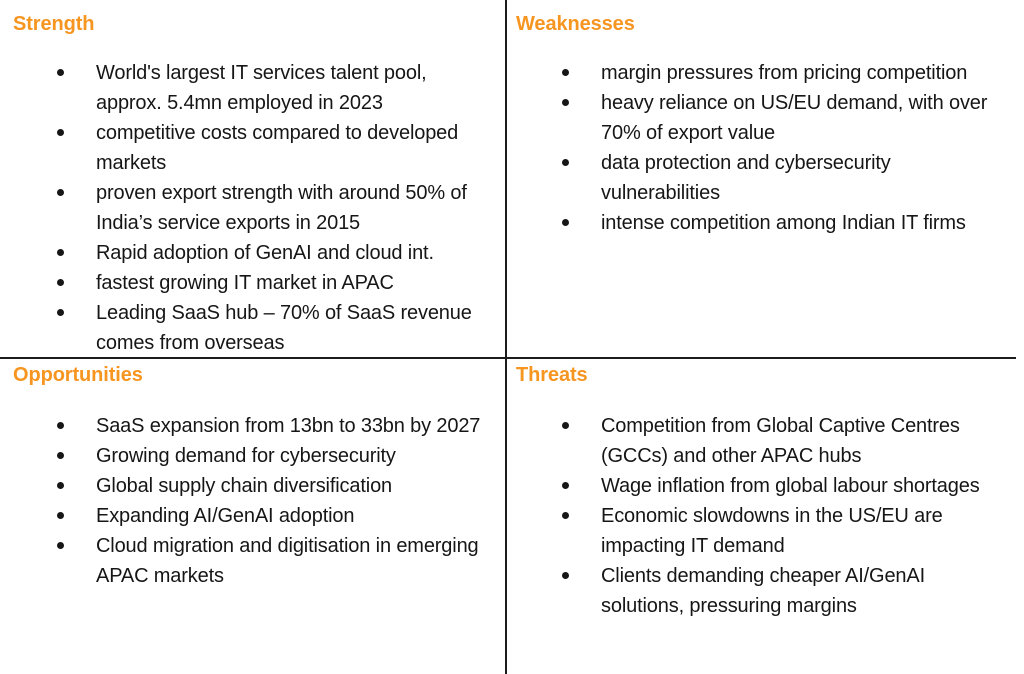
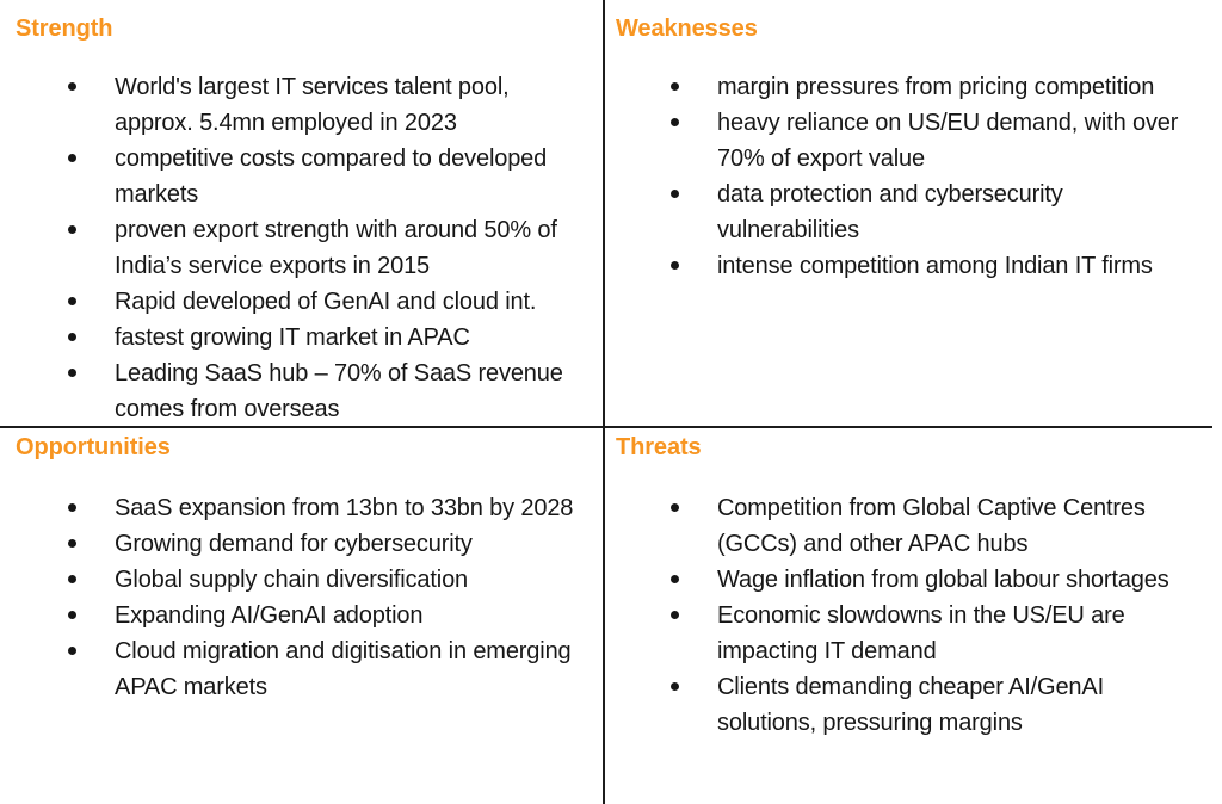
  Strength
  World's largest IT services talent pool, approx. 5.4mn employed in 2023
  competitive costs compared to developed markets
  proven export strength with around 50% of India’s service exports in 2015
- Rapid adoption of GenAI and cloud int.
+ Rapid developed of GenAI and cloud int.
  fastest growing IT market in APAC
  Leading SaaS hub – 70% of SaaS revenue comes from overseas
  Weaknesses
  margin pressures from pricing competition
  heavy reliance on US/EU demand, with over 70% of export value
  data protection and cybersecurity vulnerabilities
  intense competition among Indian IT firms
  Opportunities
- SaaS expansion from 13bn to 33bn by 2027
+ SaaS expansion from 13bn to 33bn by 2028
  Growing demand for cybersecurity
  Global supply chain diversification
  Expanding AI/GenAI adoption
  Cloud migration and digitisation in emerging APAC markets
  Threats
  Competition from Global Captive Centres (GCCs) and other APAC hubs
  Wage inflation from global labour shortages
  Economic slowdowns in the US/EU are impacting IT demand
  Clients demanding cheaper AI/GenAI solutions, pressuring margins
